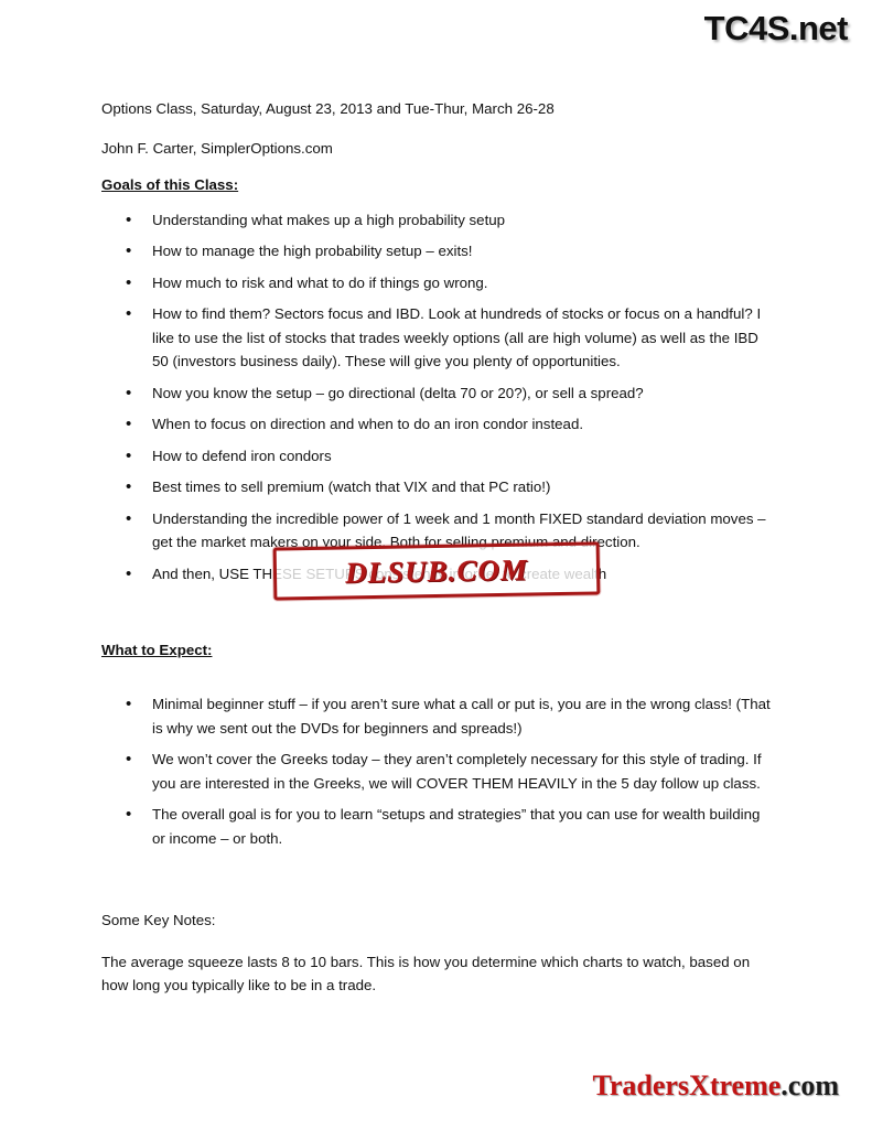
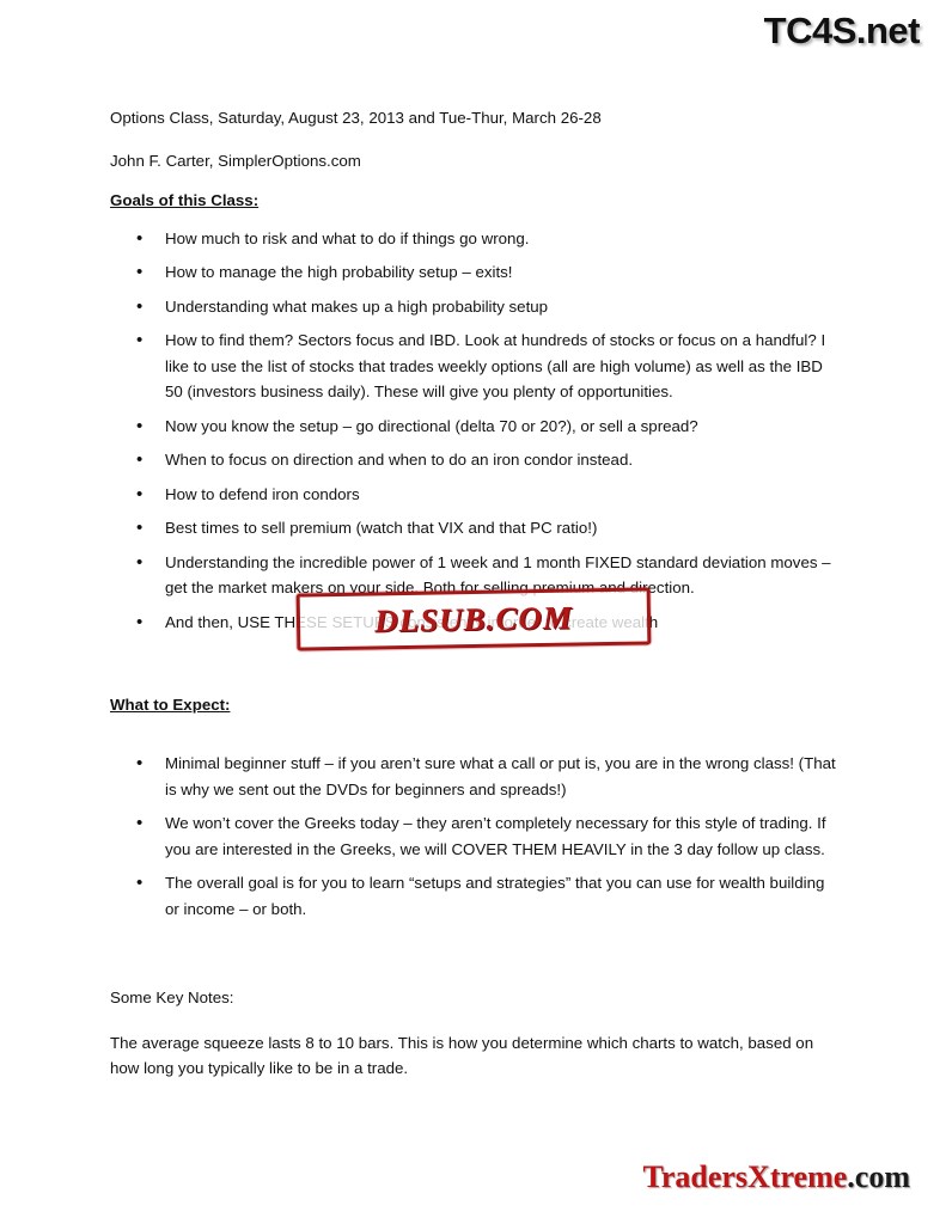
  TC4S.net
  Options Class, Saturday, August 23, 2013 and Tue-Thur, March 26-28
  John F. Carter, SimplerOptions.com
  Goals of this Class:
- Understanding what makes up a high probability setup
+ How much to risk and what to do if things go wrong.
  How to manage the high probability setup – exits!
- How much to risk and what to do if things go wrong.
+ Understanding what makes up a high probability setup
  How to find them? Sectors focus and IBD. Look at hundreds of stocks or focus on a handful? I like to use the list of stocks that trades weekly options (all are high volume) as well as the IBD 50 (investors business daily). These will give you plenty of opportunities.
  Now you know the setup – go directional (delta 70 or 20?), or sell a spread?
  When to focus on direction and when to do an iron condor instead.
  How to defend iron condors
  Best times to sell premium (watch that VIX and that PC ratio!)
  Understanding the incredible power of 1 week and 1 month FIXED standard deviation moves – get the market makers on your side. Both for selling premium and direction.
  And then, USE THESE SETUPS consistently in order to create wealth
  What to Expect:
  Minimal beginner stuff – if you aren’t sure what a call or put is, you are in the wrong class! (That is why we sent out the DVDs for beginners and spreads!)
- We won’t cover the Greeks today – they aren’t completely necessary for this style of trading. If you are interested in the Greeks, we will COVER THEM HEAVILY in the 5 day follow up class.
+ We won’t cover the Greeks today – they aren’t completely necessary for this style of trading. If you are interested in the Greeks, we will COVER THEM HEAVILY in the 3 day follow up class.
  The overall goal is for you to learn “setups and strategies” that you can use for wealth building or income – or both.
  Some Key Notes:
  The average squeeze lasts 8 to 10 bars. This is how you determine which charts to watch, based on how long you typically like to be in a trade.
  DLSUB.COM
  TradersXtreme.com
